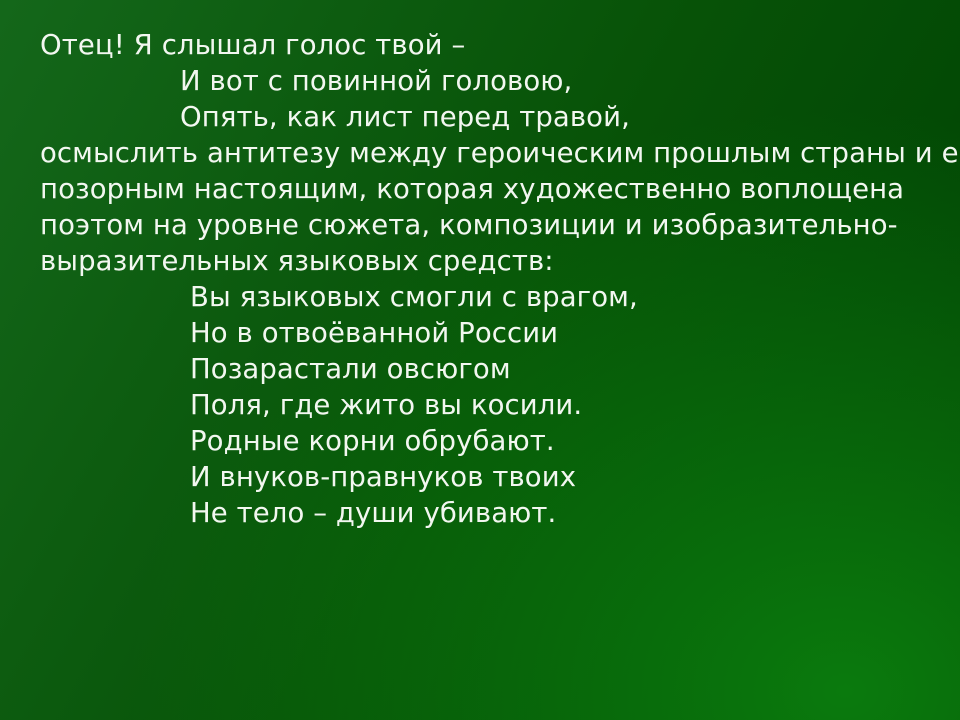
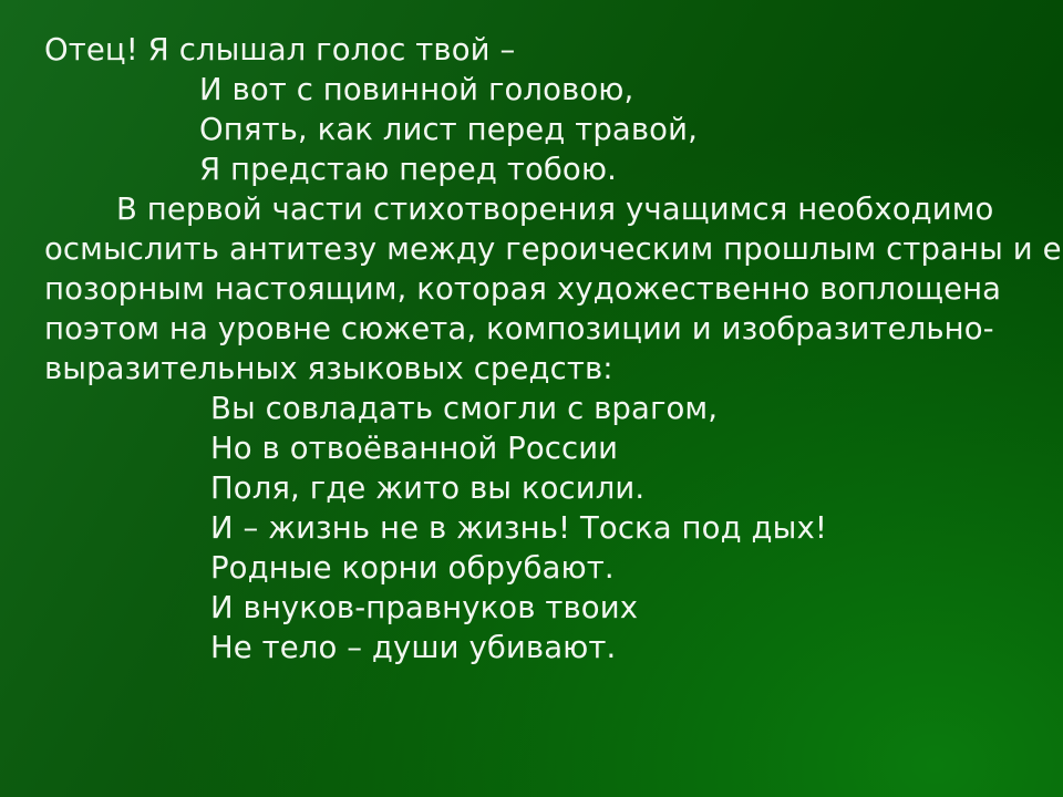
  Отец! Я слышал голос твой –
  И вот с повинной головою,
  Опять, как лист перед травой,
+ Я предстаю перед тобою.
+ В первой части стихотворения учащимся необходимо
  осмыслить антитезу между героическим прошлым страны и е
  позорным настоящим, которая художественно воплощена
  поэтом на уровне сюжета, композиции и изобразительно-
  выразительных языковых средств:
- Вы языковых смогли с врагом,
+ Вы совладать смогли с врагом,
  Но в отвоёванной России
- Позарастали овсюгом
  Поля, где жито вы косили.
+ И – жизнь не в жизнь! Тоска под дых!
  Родные корни обрубают.
  И внуков-правнуков твоих
  Не тело – души убивают.
